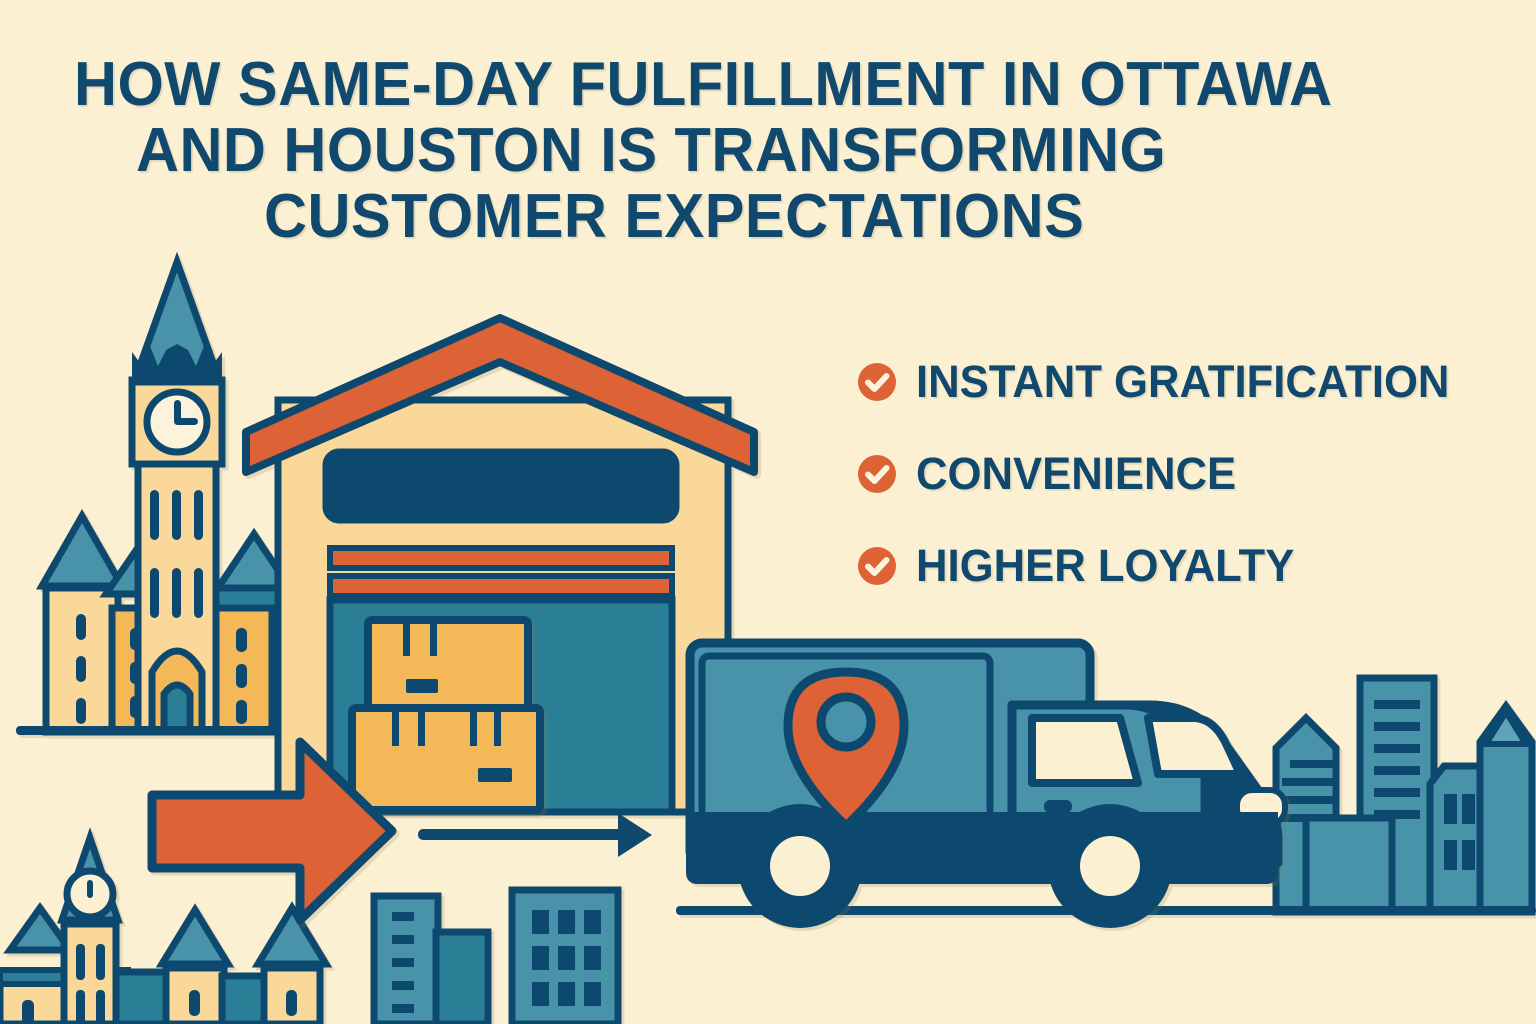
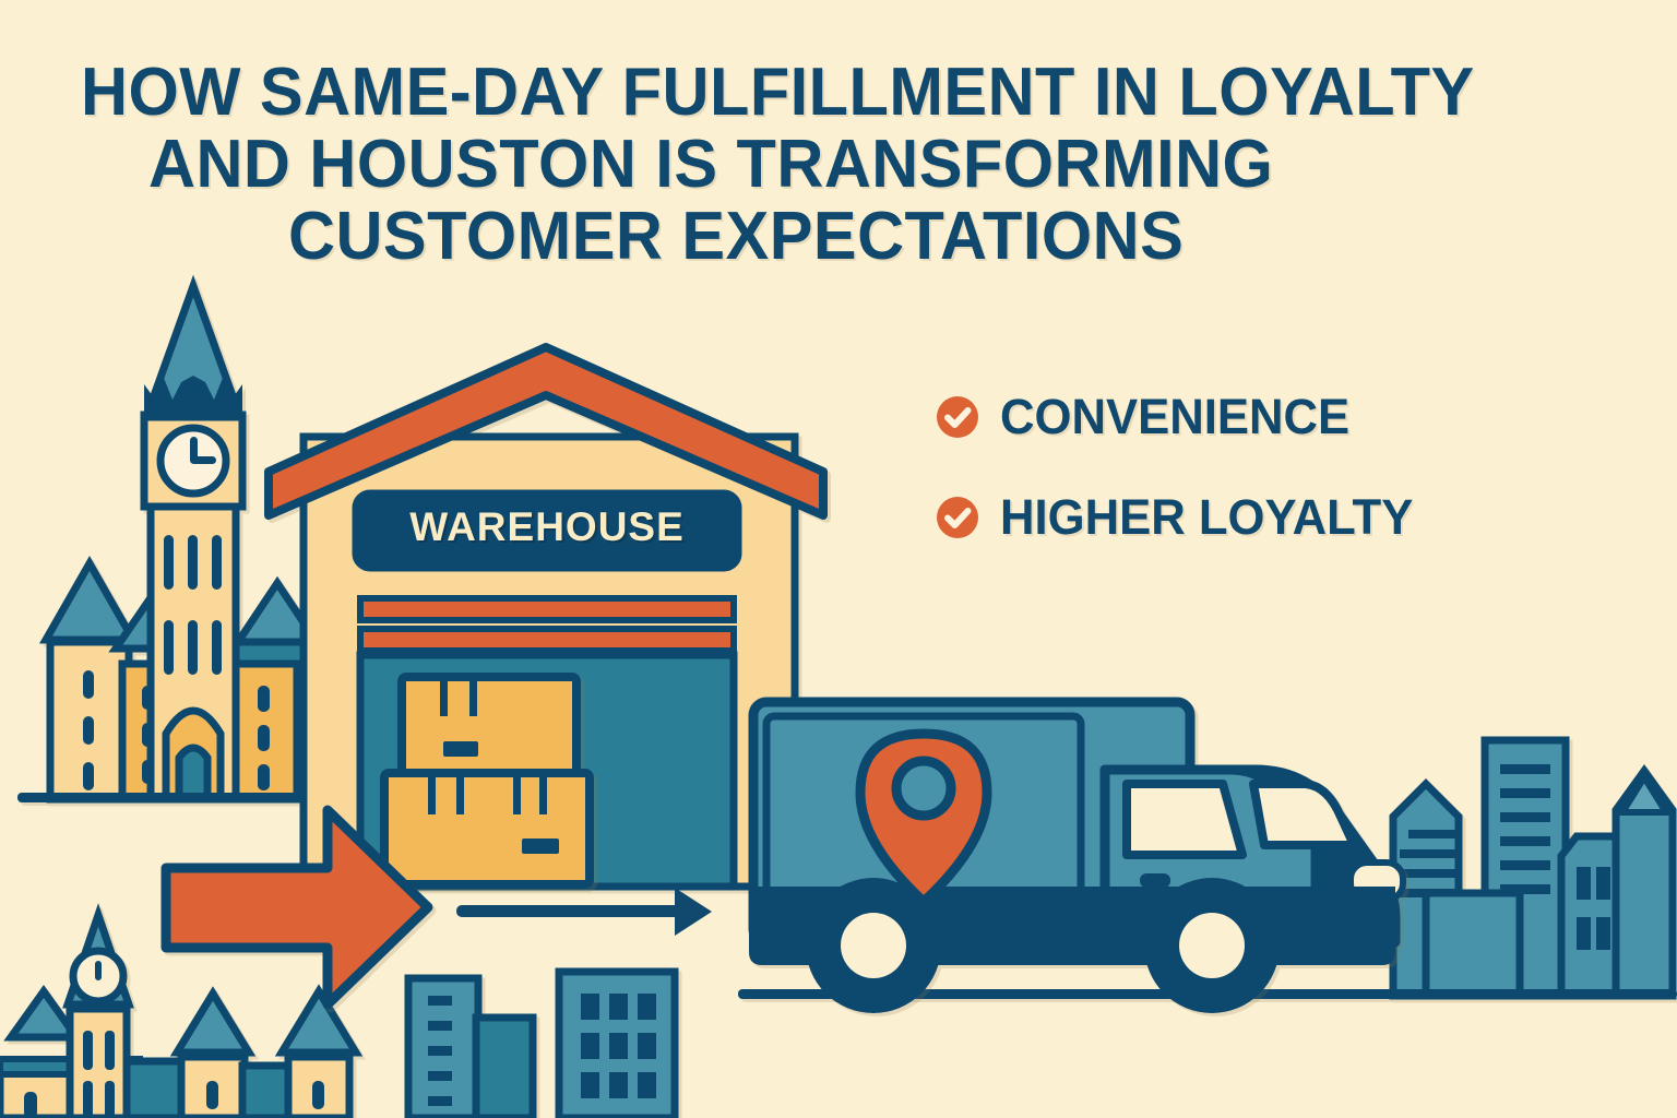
- HOW SAME-DAY FULFILLMENT IN OTTAWA
+ HOW SAME-DAY FULFILLMENT IN LOYALTY
  AND HOUSTON IS TRANSFORMING
  CUSTOMER EXPECTATIONS
- INSTANT GRATIFICATION
  CONVENIENCE
  HIGHER LOYALTY
+ WAREHOUSE
